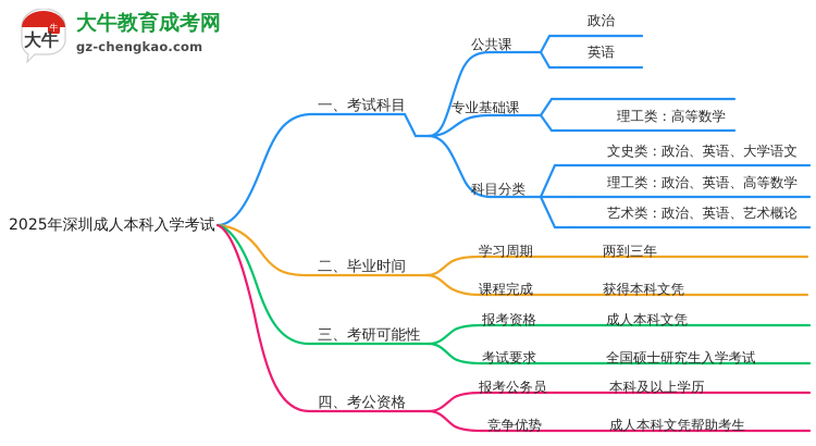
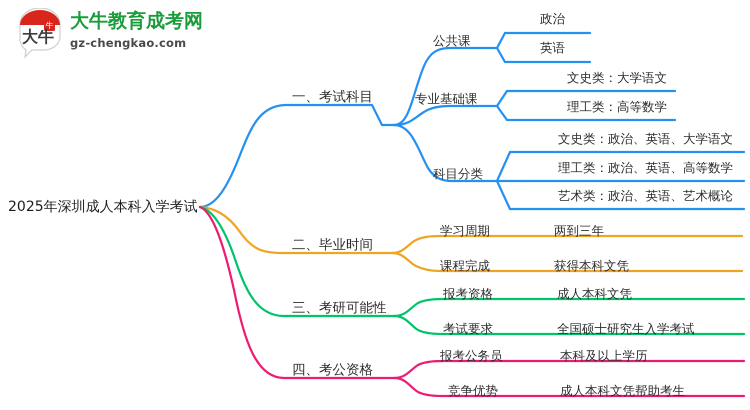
  牛
  大牛
  大牛教育成考网
  gz-chengkao.com
  2025年深圳成人本科入学考试
  一、考试科目
  公共课
  政治
  英语
  专业基础课
+ 文史类：大学语文
  理工类：高等数学
  科目分类
  文史类：政治、英语、大学语文
  理工类：政治、英语、高等数学
  艺术类：政治、英语、艺术概论
  二、毕业时间
  学习周期
  两到三年
  课程完成
  获得本科文凭
  三、考研可能性
  报考资格
  成人本科文凭
  考试要求
  全国硕士研究生入学考试
  四、考公资格
  报考公务员
  本科及以上学历
  竞争优势
  成人本科文凭帮助考生
